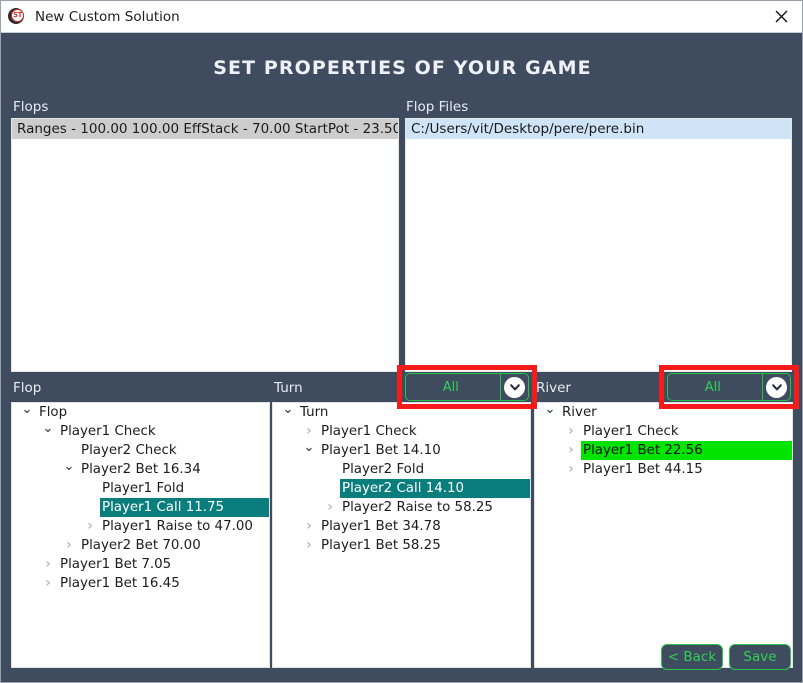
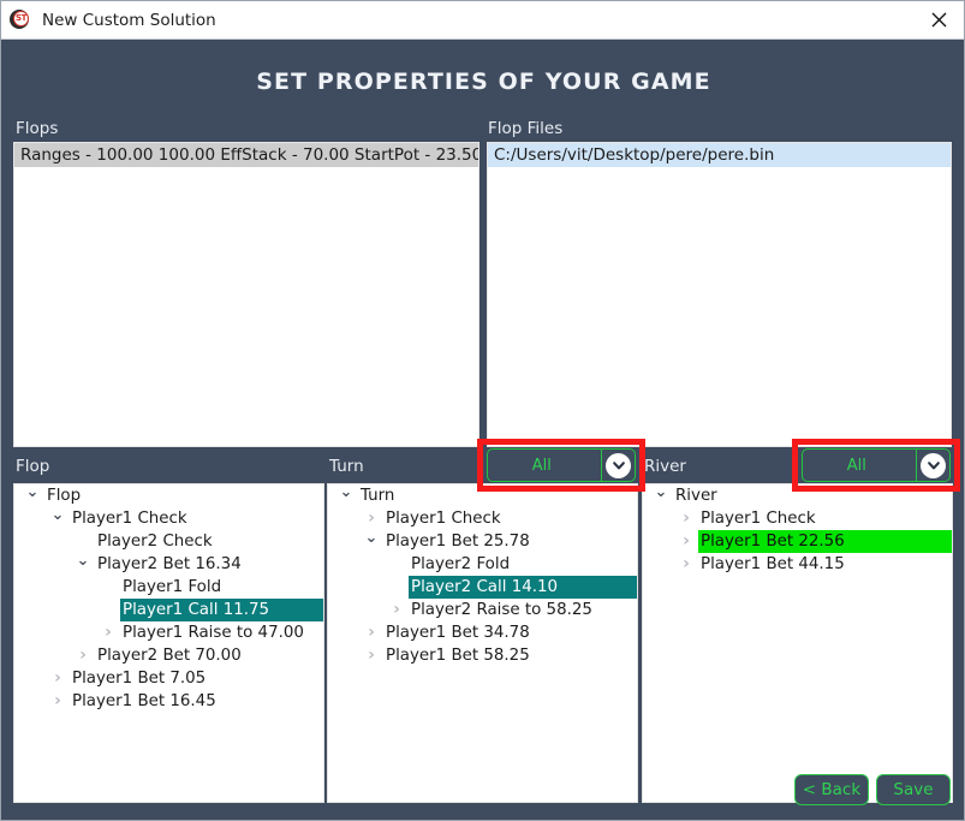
  ST
  New Custom Solution
  SET PROPERTIES OF YOUR GAME
  Flops
  Ranges - 100.00 100.00 EffStack - 70.00 StartPot - 23.50
  Flop Files
  C:/Users/vit/Desktop/pere/pere.bin
  Flop
  ⌄
  Flop
  ⌄
  Player1 Check
  Player2 Check
  ⌄
  Player2 Bet 16.34
  Player1 Fold
  Player1 Call 11.75
  ›
  Player1 Raise to 47.00
  ›
  Player2 Bet 70.00
  ›
  Player1 Bet 7.05
  ›
  Player1 Bet 16.45
  Turn
  ⌄
  Turn
  ›
  Player1 Check
  ⌄
- Player1 Bet 14.10
+ Player1 Bet 25.78
  Player2 Fold
  Player2 Call 14.10
  ›
  Player2 Raise to 58.25
  ›
  Player1 Bet 34.78
  ›
  Player1 Bet 58.25
  River
  ⌄
  River
  ›
  Player1 Check
  ›
  Player1 Bet 22.56
  ›
  Player1 Bet 44.15
  All
  All
  < Back
  Save
